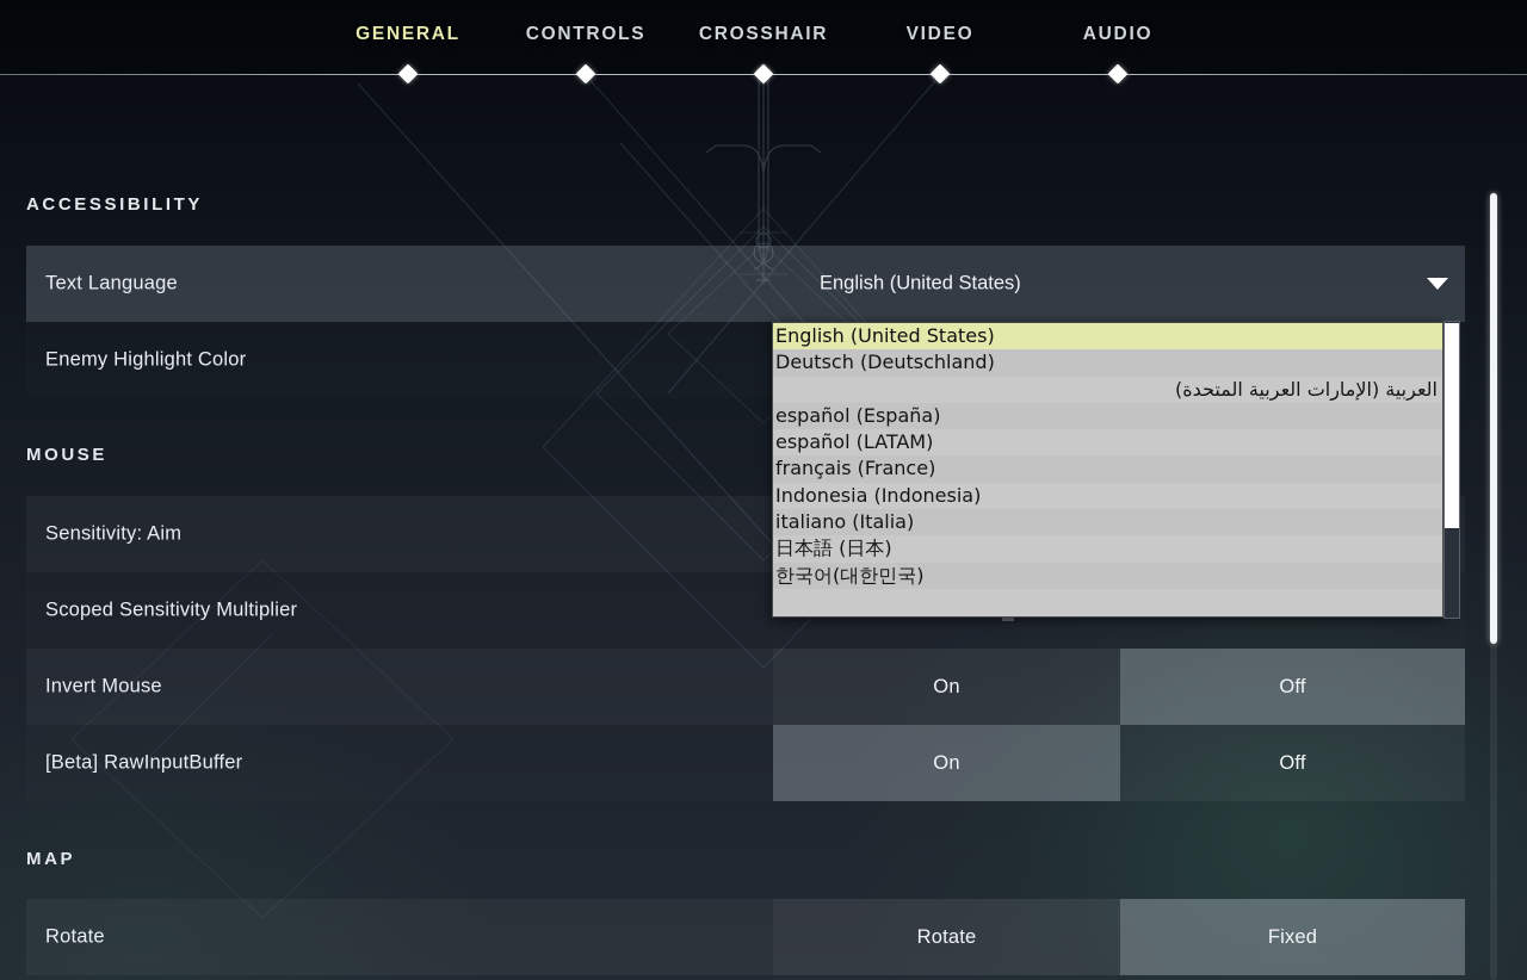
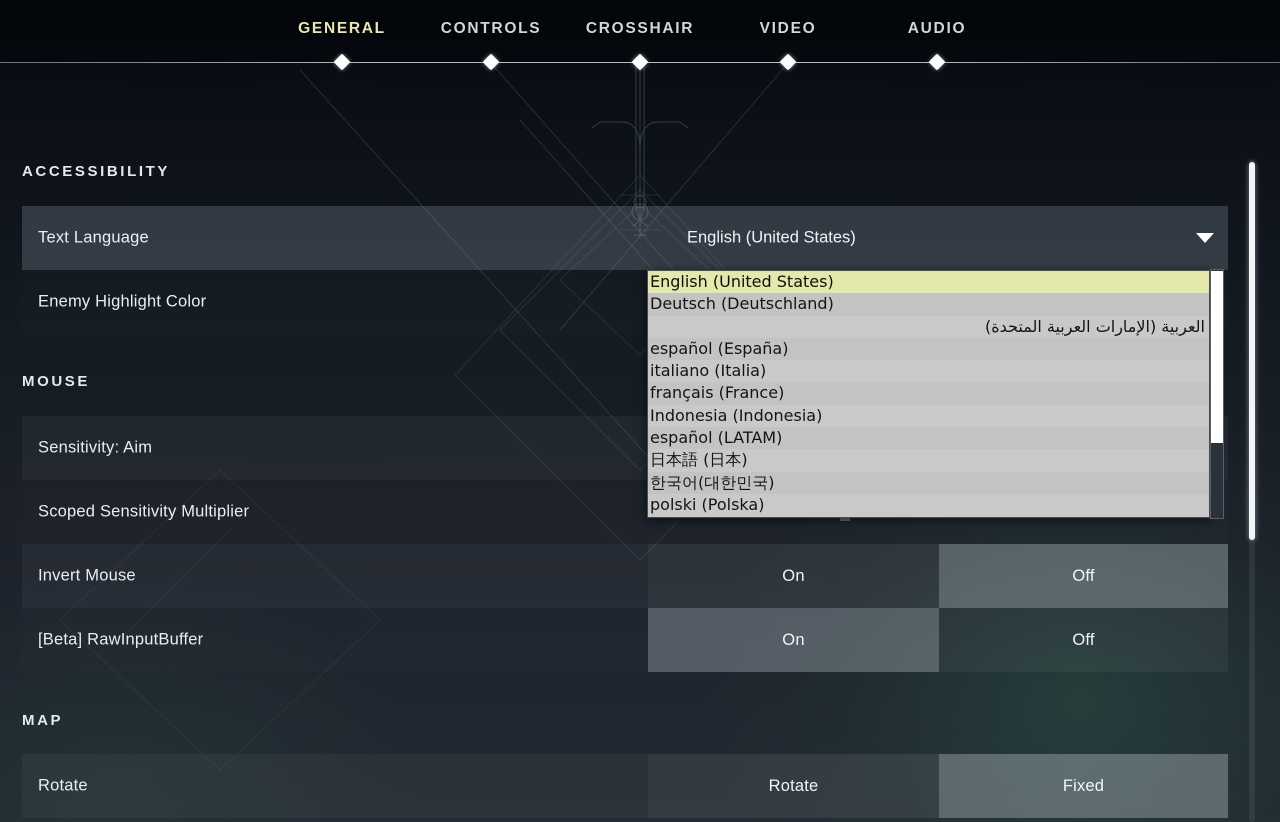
  GENERAL
  CONTROLS
  CROSSHAIR
  VIDEO
  AUDIO
  ACCESSIBILITY
  MOUSE
  MAP
  Text Language
  English (United States)
  Enemy Highlight Color
  Sensitivity: Aim
  Scoped Sensitivity Multiplier
  Invert Mouse
  On
  Off
  [Beta] RawInputBuffer
  On
  Off
  Rotate
  Rotate
  Fixed
  English (United States)
  Deutsch (Deutschland)
  العربية (الإمارات العربية المتحدة)
  español (España)
- español (LATAM)
+ italiano (Italia)
  français (France)
  Indonesia (Indonesia)
- italiano (Italia)
+ español (LATAM)
  日本語 (日本)
  한국어(대한민국)
+ polski (Polska)
